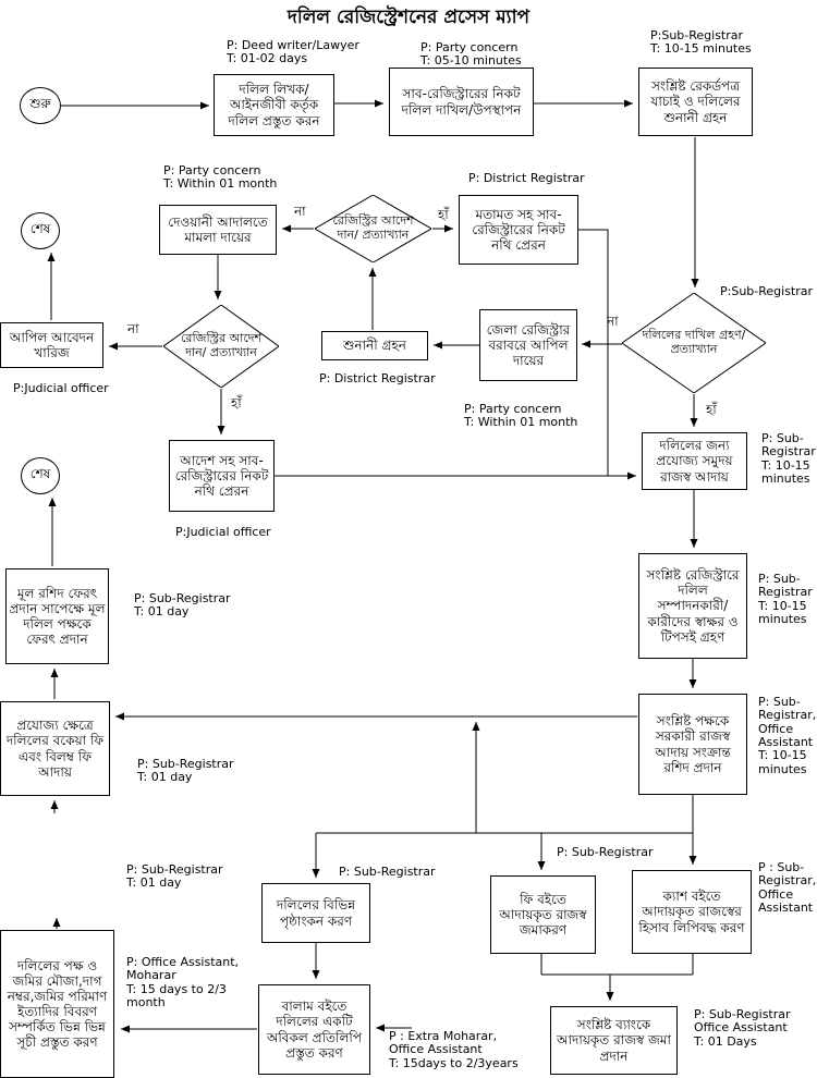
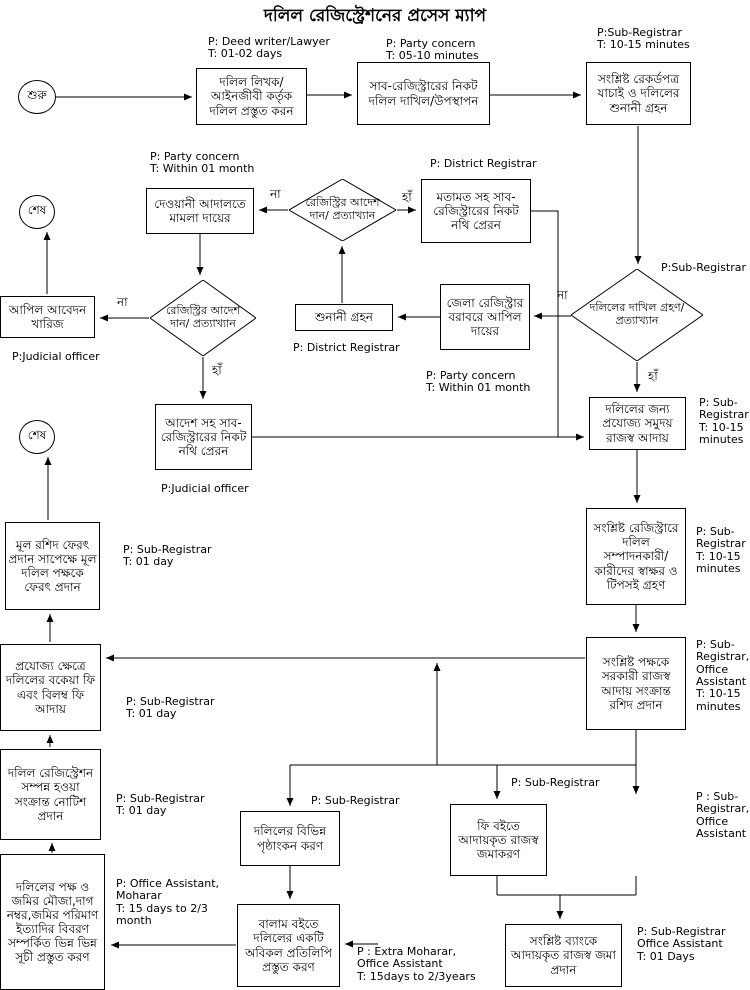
  দলিল রেজিস্ট্রেশনের প্রসেস ম্যাপ
  শুরু
  শেষ
  শেষ
  দলিল লিখক/ আইনজীবী কর্তৃক দলিল প্রস্তুত করন
  সাব-রেজিস্ট্রারের নিকট দলিল দাখিল/উপস্থাপন
  সংশ্লিষ্ট রেকর্ডপত্র যাচাই ও দলিলের শুনানী গ্রহন
  মতামত সহ সাব- রেজিস্ট্রারের নিকট নথি প্রেরন
  দেওয়ানী আদালতে মামলা দায়ের
  আপিল আবেদন খারিজ
  শুনানী গ্রহন
  জেলা রেজিস্ট্রার বরাবরে আপিল দায়ের
  আদেশ সহ সাব- রেজিস্ট্রারের নিকট নথি প্রেরন
  দলিলের জন্য প্রযোজ্য সমুদয় রাজস্ব আদায়
  সংশ্লিষ্ট রেজিস্ট্রারে দলিল সম্পাদনকারী/ কারীদের স্বাক্ষর ও টিপসই গ্রহণ
  মূল রশিদ ফেরৎ প্রদান সাপেক্ষে মূল দলিল পক্ষকে ফেরৎ প্রদান
  প্রযোজ্য ক্ষেত্রে দলিলের বকেয়া ফি এবং বিলম্ব ফি আদায়
  সংশ্লিষ্ট পক্ষকে সরকারী রাজস্ব আদায় সংক্রান্ত রশিদ প্রদান
+ দলিল রেজিস্ট্রেশন সম্পন্ন হওয়া সংক্রান্ত নোটিশ প্রদান
  দলিলের বিভিন্ন পৃষ্ঠাংকন করণ
  ফি বইতে আদায়কৃত রাজস্ব জমাকরণ
- ক্যাশ বইতে আদায়কৃত রাজস্বের হিসাব লিপিবদ্ধ করণ
  দলিলের পক্ষ ও জমির মৌজা,দাগ নম্বর,জমির পরিমাণ ইত্যাদির বিবরণ সম্পর্কিত ভিন্ন ভিন্ন সূচী প্রস্তুত করণ
  বালাম বইতে দলিলের একটি অবিকল প্রতিলিপি প্রস্তুত করণ
  সংশ্লিষ্ট ব্যাংকে আদায়কৃত রাজস্ব জমা প্রদান
  রেজিস্ট্রির আদেশ দান/ প্রত্যাখ্যান
  রেজিস্ট্রির আদেশ দান/ প্রত্যাখ্যান
  দলিলের দাখিল গ্রহণ/প্রত্যাখ্যান
  না
  হাঁ
  না
  হাঁ
  না
  হাঁ
  P: Deed writer/Lawyer
  T: 01-02 days
  P: Party concern
  T: 05-10 minutes
  P:Sub-Registrar
  T: 10-15 minutes
  P: Party concern
  T: Within 01 month
  P: District Registrar
  P:Sub-Registrar
  P:Judicial officer
  P: District Registrar
  P: Party concern
  T: Within 01 month
  P:Judicial officer
  P: Sub-
  Registrar
  T: 10-15
  minutes
  P: Sub-
  Registrar
  T: 10-15
  minutes
  P: Sub-Registrar
  T: 01 day
  P: Sub-Registrar
  T: 01 day
  P: Sub-
  Registrar,
  Office
  Assistant
  T: 10-15
  minutes
  P: Sub-Registrar
  T: 01 day
  P: Sub-Registrar
  P: Sub-Registrar
  P : Sub-
  Registrar,
  Office
  Assistant
  P: Office Assistant,
  Moharar
  T: 15 days to 2/3
  month
  P : Extra Moharar,
  Office Assistant
  T: 15days to 2/3years
  P: Sub-Registrar
  Office Assistant
  T: 01 Days
